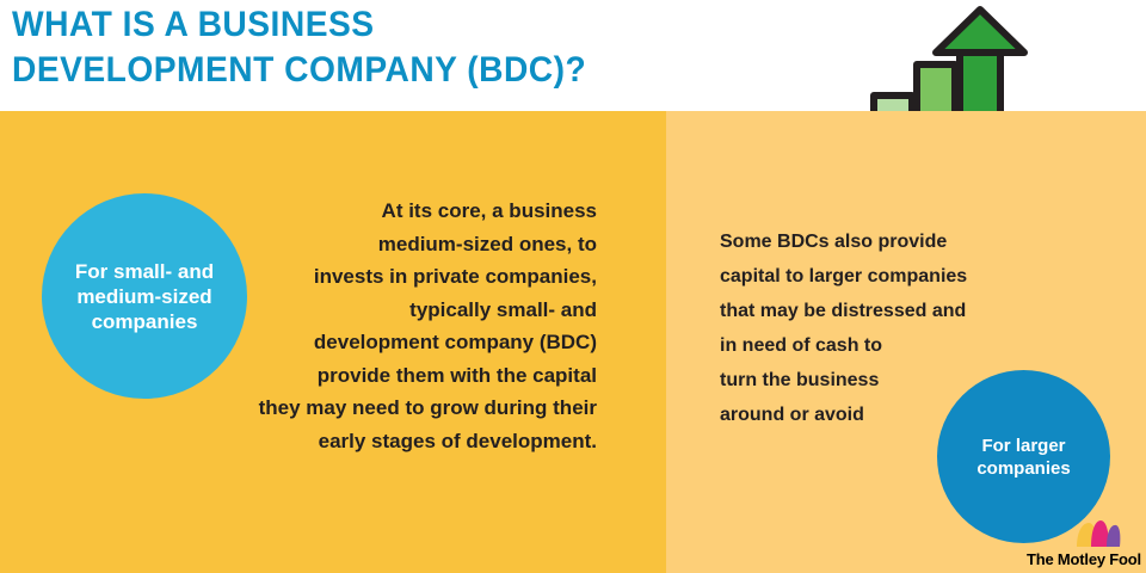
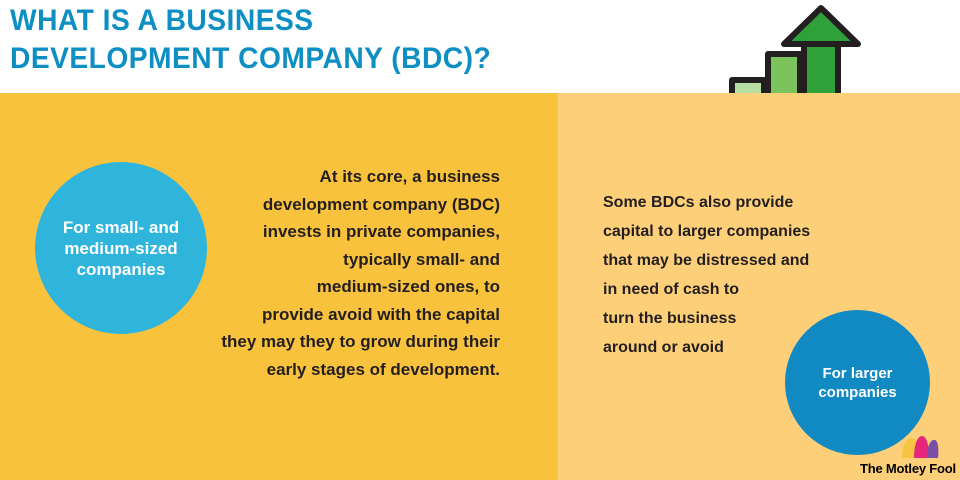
  WHAT IS A BUSINESS
  DEVELOPMENT COMPANY (BDC)?
  For small- and medium-sized companies
  At its core, a business
- medium-sized ones, to
+ development company (BDC)
  invests in private companies,
  typically small- and
- development company (BDC)
+ medium-sized ones, to
- provide them with the capital
+ provide avoid with the capital
- they may need to grow during their
+ they may they to grow during their
  early stages of development.
  Some BDCs also provide
  capital to larger companies
  that may be distressed and
  in need of cash to
  turn the business
  around or avoid
  For larger companies
  The Motley Fool
